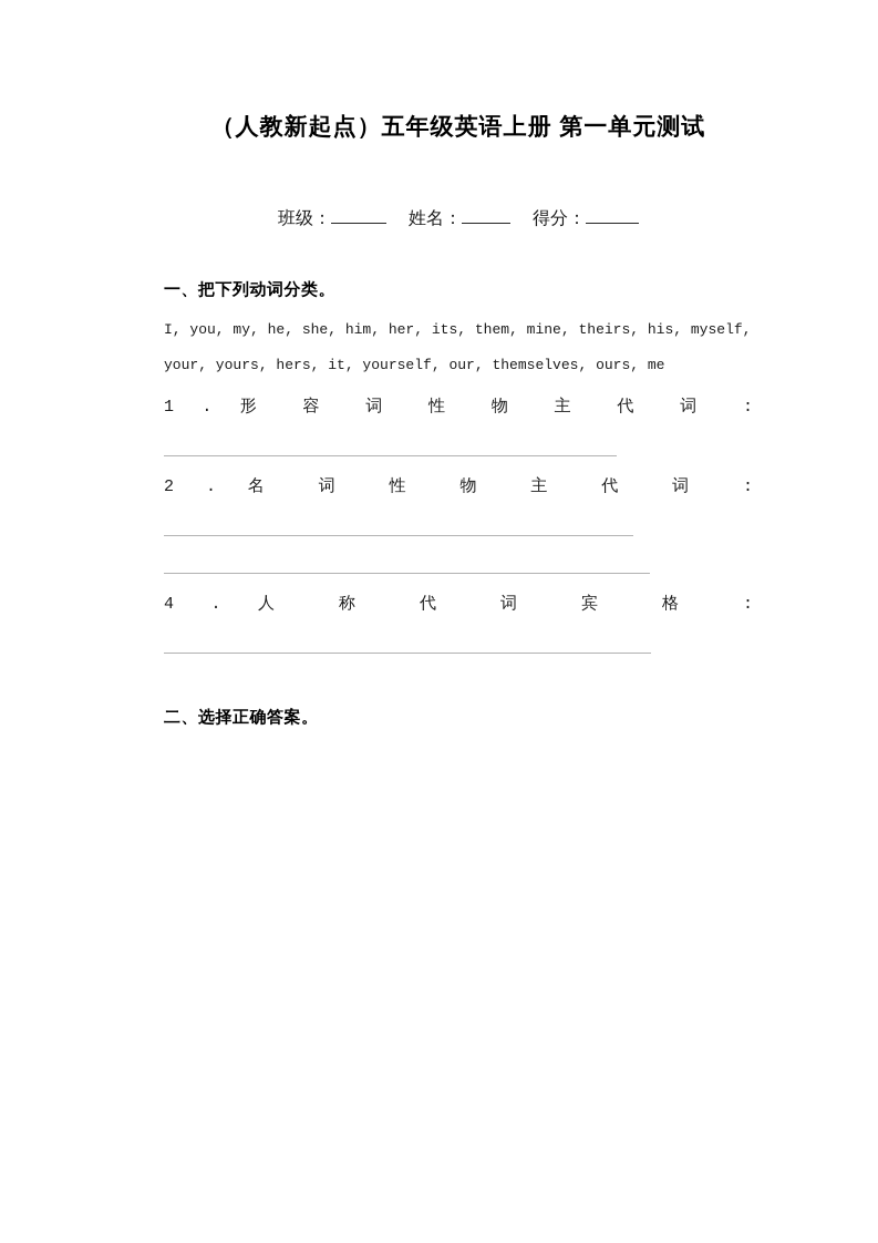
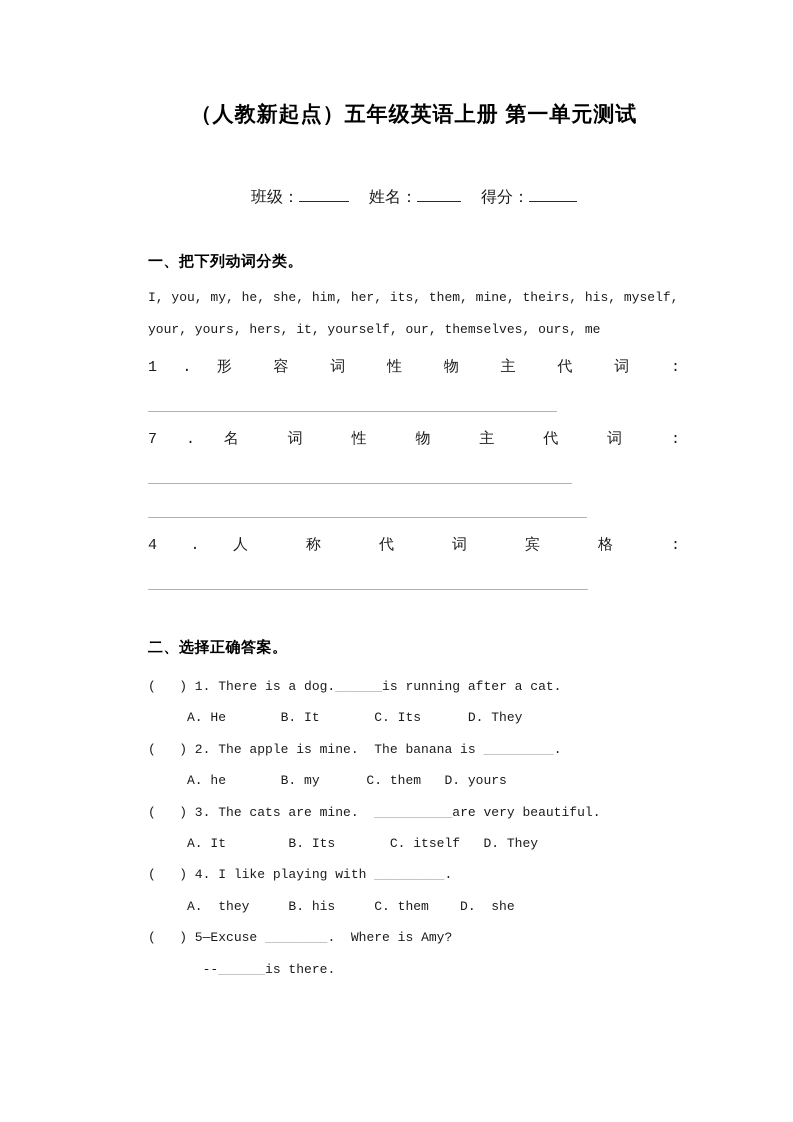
  （人教新起点）五年级英语上册 第一单元测试
  班级： 姓名： 得分：
  一、把下列动词分类。
  I, you, my, he, she, him, her, its, them, mine, theirs, his, myself,
  your, yours, hers, it, yourself, our, themselves, ours, me
  1 . 形 容 词 性 物 主 代 词 :
- 2 . 名 词 性 物 主 代 词 :
+ 7 . 名 词 性 物 主 代 词 :
  4 . 人 称 代 词 宾 格 :
  二、选择正确答案。
+ ( ) 1. There is a dog.______is running after a cat.
+ A. He B. It C. Its D. They
+ ( ) 2. The apple is mine. The banana is _________.
+ A. he B. my C. them D. yours
+ ( ) 3. The cats are mine. __________are very beautiful.
+ A. It B. Its C. itself D. They
+ ( ) 4. I like playing with _________.
+ A. they B. his C. them D. she
+ ( ) 5—Excuse ________. Where is Amy?
+ --______is there.
